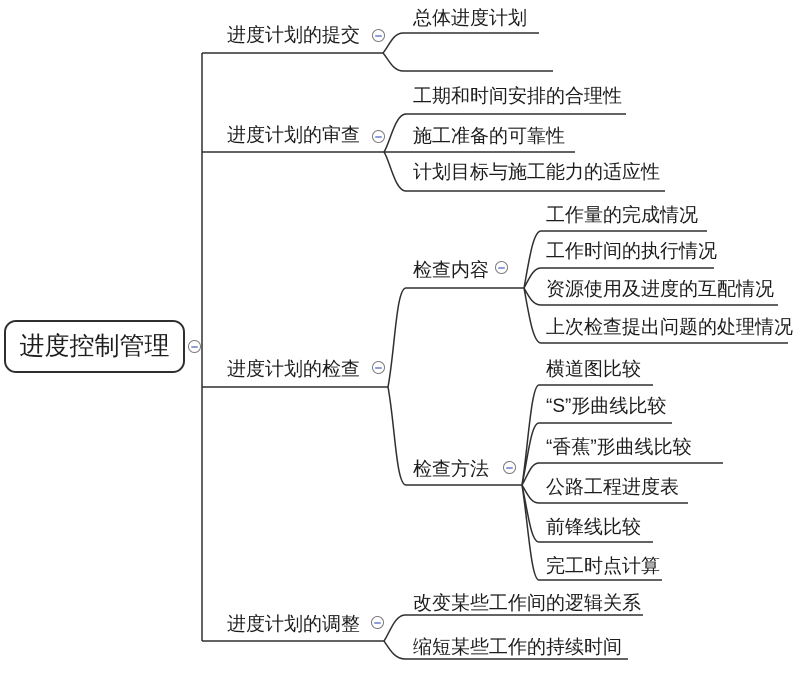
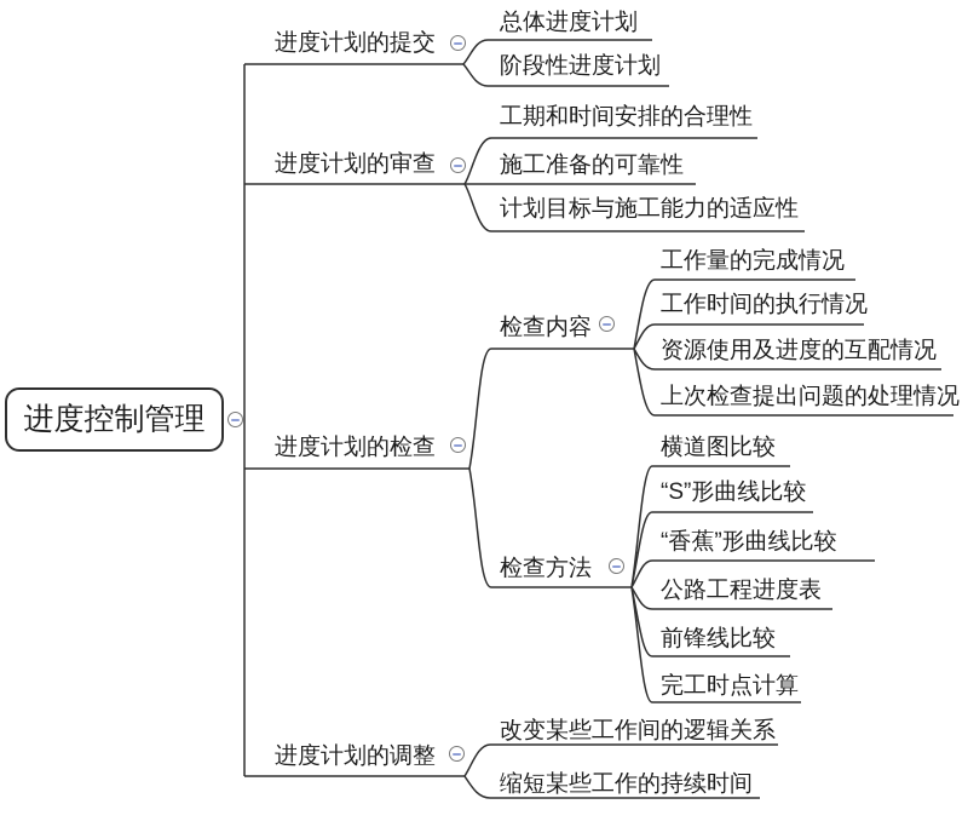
  进度控制管理
  进度计划的提交
  进度计划的审查
  进度计划的检查
  进度计划的调整
  总体进度计划
+ 阶段性进度计划
  工期和时间安排的合理性
  施工准备的可靠性
  计划目标与施工能力的适应性
  检查内容
  检查方法
  工作量的完成情况
  工作时间的执行情况
  资源使用及进度的互配情况
  上次检查提出问题的处理情况
  横道图比较
  “S”形曲线比较
  “香蕉”形曲线比较
  公路工程进度表
  前锋线比较
  完工时点计算
  改变某些工作间的逻辑关系
  缩短某些工作的持续时间
